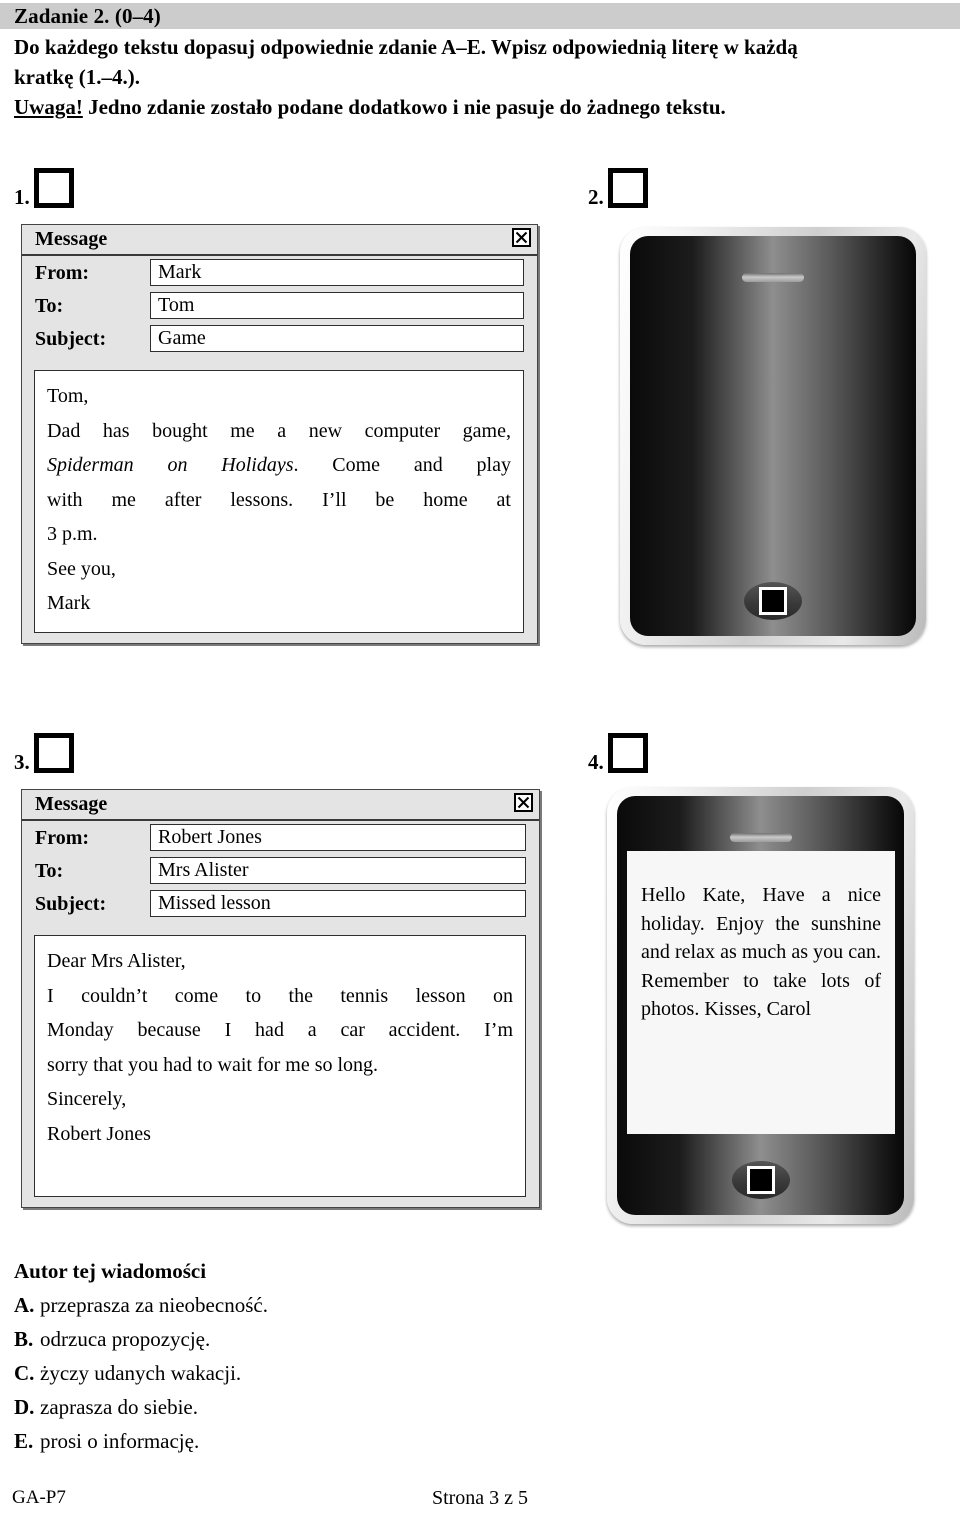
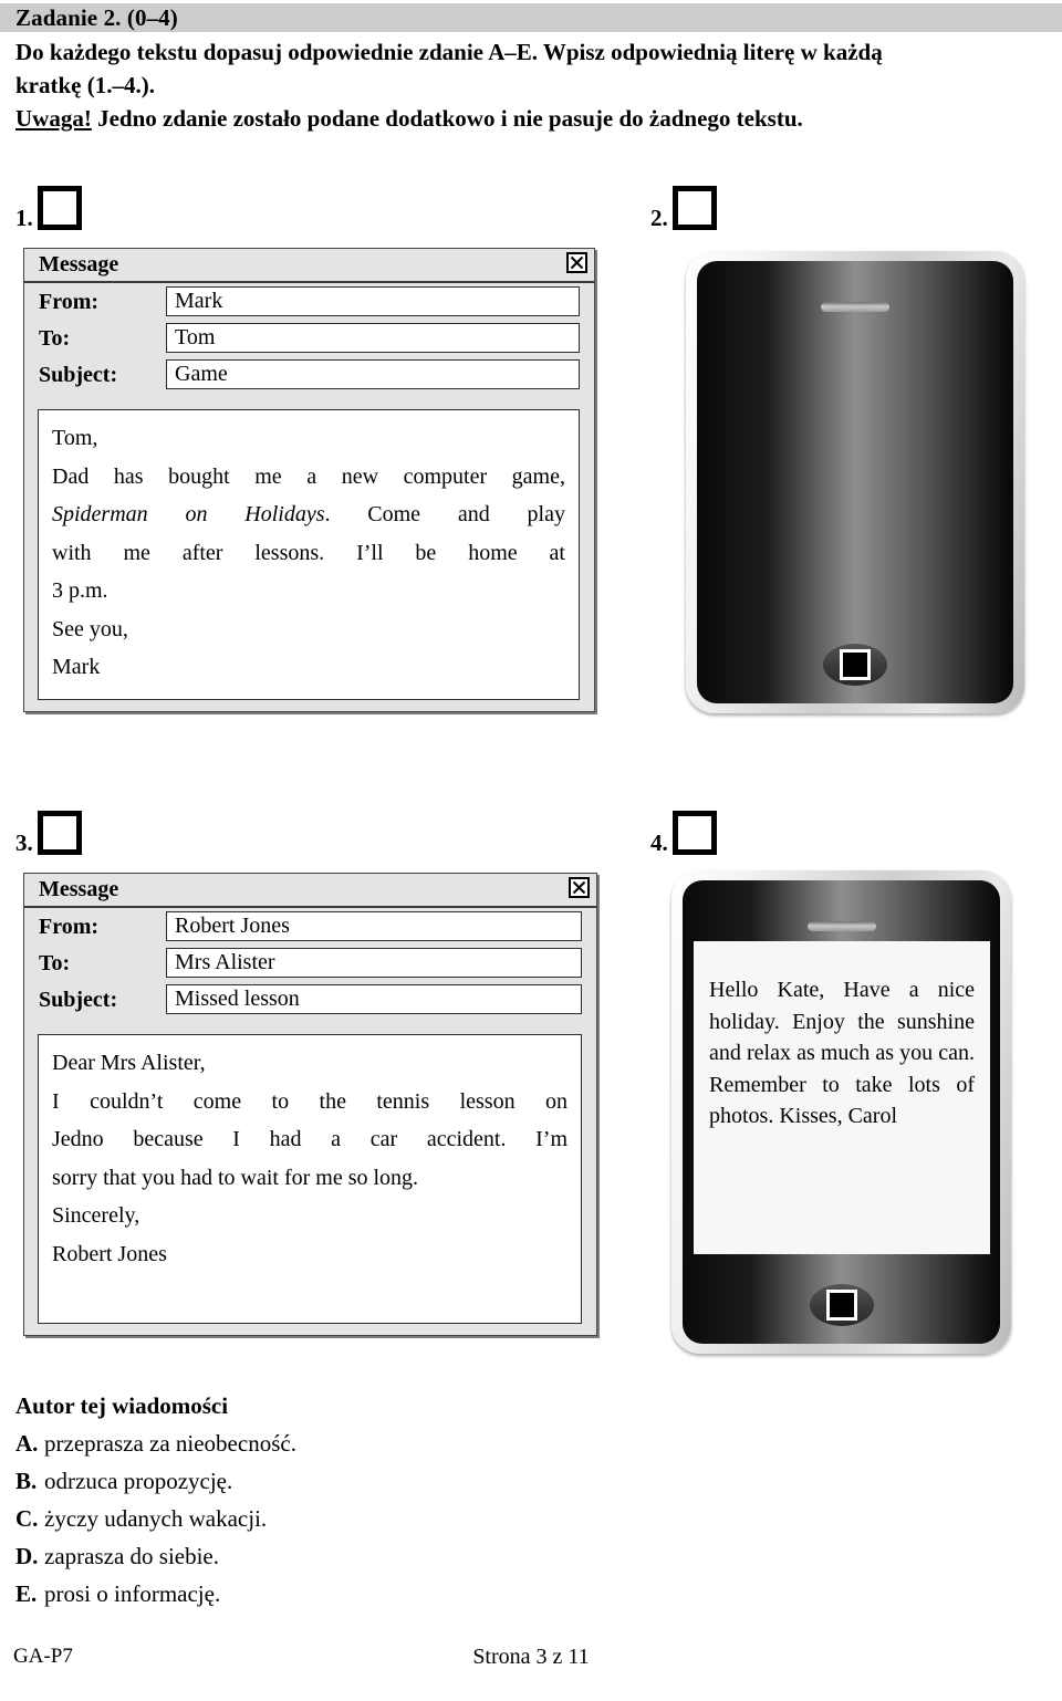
  Zadanie 2. (0–4)
  Do każdego tekstu dopasuj odpowiednie zdanie A–E. Wpisz odpowiednią literę w każdą
  kratkę (1.–4.).
  Uwaga! Jedno zdanie zostało podane dodatkowo i nie pasuje do żadnego tekstu.
  1.
  Message
  From:
  Mark
  To:
  Tom
  Subject:
  Game
  Tom,
  Dad has bought me a new computer game,
  Spiderman on Holidays. Come and play
  with me after lessons. I’ll be home at
  3 p.m.
  See you,
  Mark
  2.
  3.
  Message
  From:
  Robert Jones
  To:
  Mrs Alister
  Subject:
  Missed lesson
  Dear Mrs Alister,
  I couldn’t come to the tennis lesson on
- Monday because I had a car accident. I’m
+ Jedno because I had a car accident. I’m
  sorry that you had to wait for me so long.
  Sincerely,
  Robert Jones
  4.
  Hello Kate, Have a nice holiday. Enjoy the sunshine and relax as much as you can. Remember to take lots of photos. Kisses, Carol
  Autor tej wiadomości
  A. przeprasza za nieobecność.
  B. odrzuca propozycję.
  C. życzy udanych wakacji.
  D. zaprasza do siebie.
  E. prosi o informację.
  GA-P7
- Strona 3 z 5
+ Strona 3 z 11
